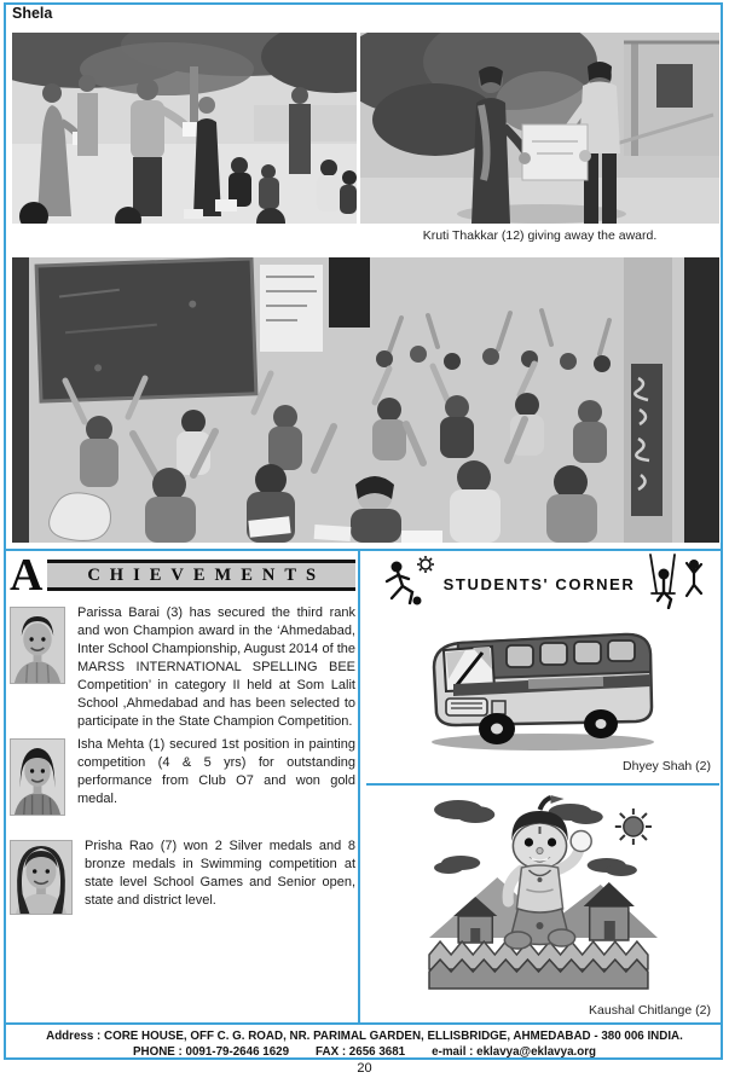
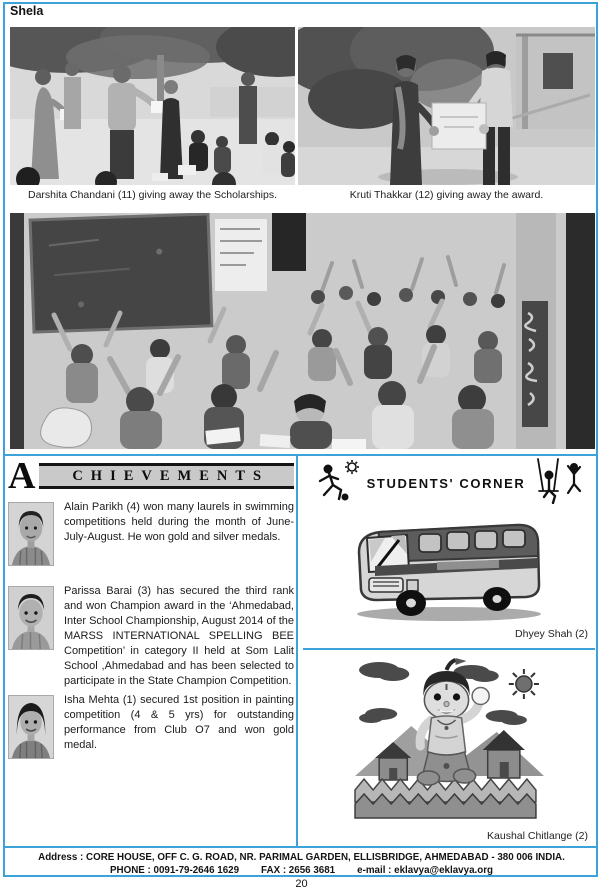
  Shela
+ Darshita Chandani (11) giving away the Scholarships.
  Kruti Thakkar (12) giving away the award.
  A
  CHIEVEMENTS
+ Alain Parikh (4) won many laurels in swimming competitions held during the month of June-July-August. He won gold and silver medals.
  Parissa Barai (3) has secured the third rank and won Champion award in the ‘Ahmedabad, Inter School Championship, August 2014 of the MARSS INTERNATIONAL SPELLING BEE Competition’ in category II held at Som Lalit School ,Ahmedabad and has been selected to participate in the State Champion Competition.
  Isha Mehta (1) secured 1st position in painting competition (4 & 5 yrs) for outstanding performance from Club O7 and won gold medal.
- Prisha Rao (7) won 2 Silver medals and 8 bronze medals in Swimming competition at state level School Games and Senior open, state and district level.
  STUDENTS' CORNER
  Dhyey Shah (2)
  Kaushal Chitlange (2)
  Address : CORE HOUSE, OFF C. G. ROAD, NR. PARIMAL GARDEN, ELLISBRIDGE, AHMEDABAD - 380 006 INDIA.
  PHONE : 0091-79-2646 1629 FAX : 2656 3681 e-mail : eklavya@eklavya.org
  20
